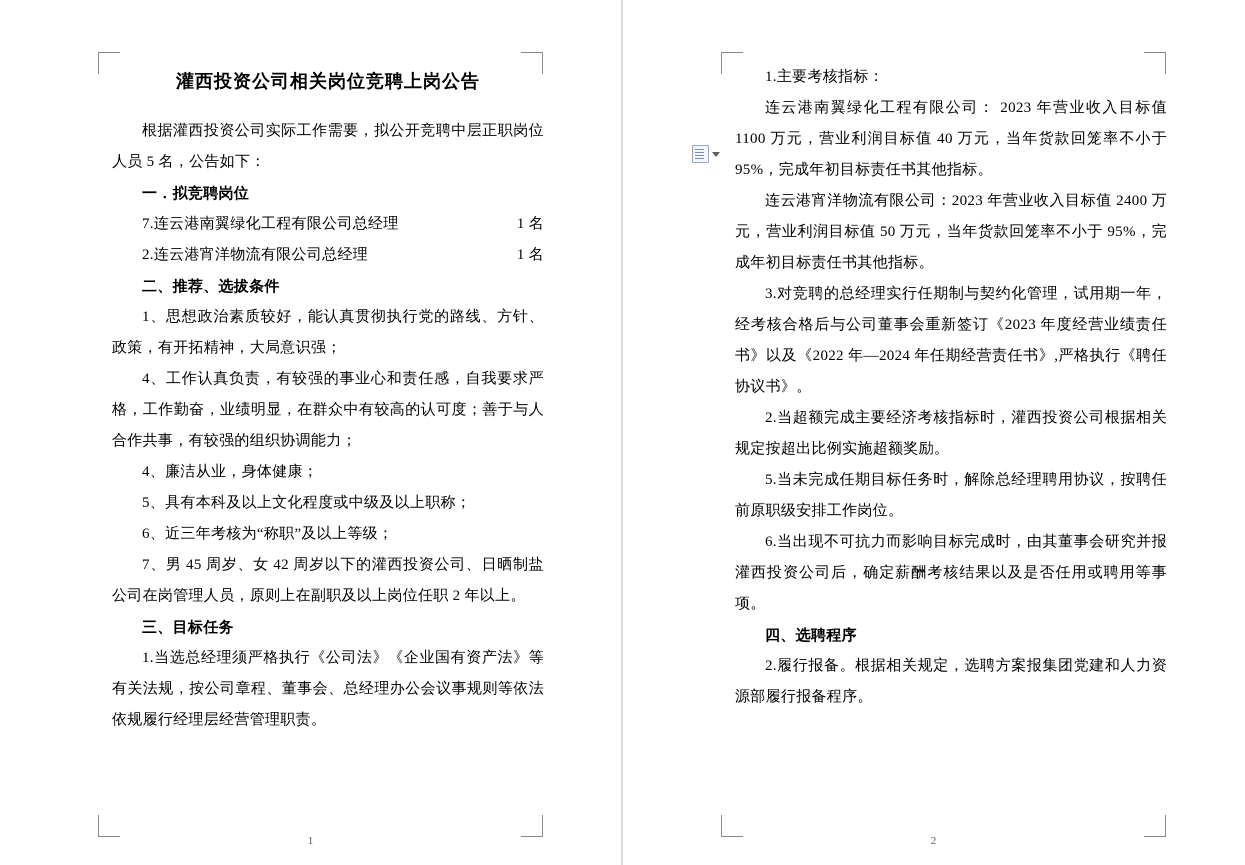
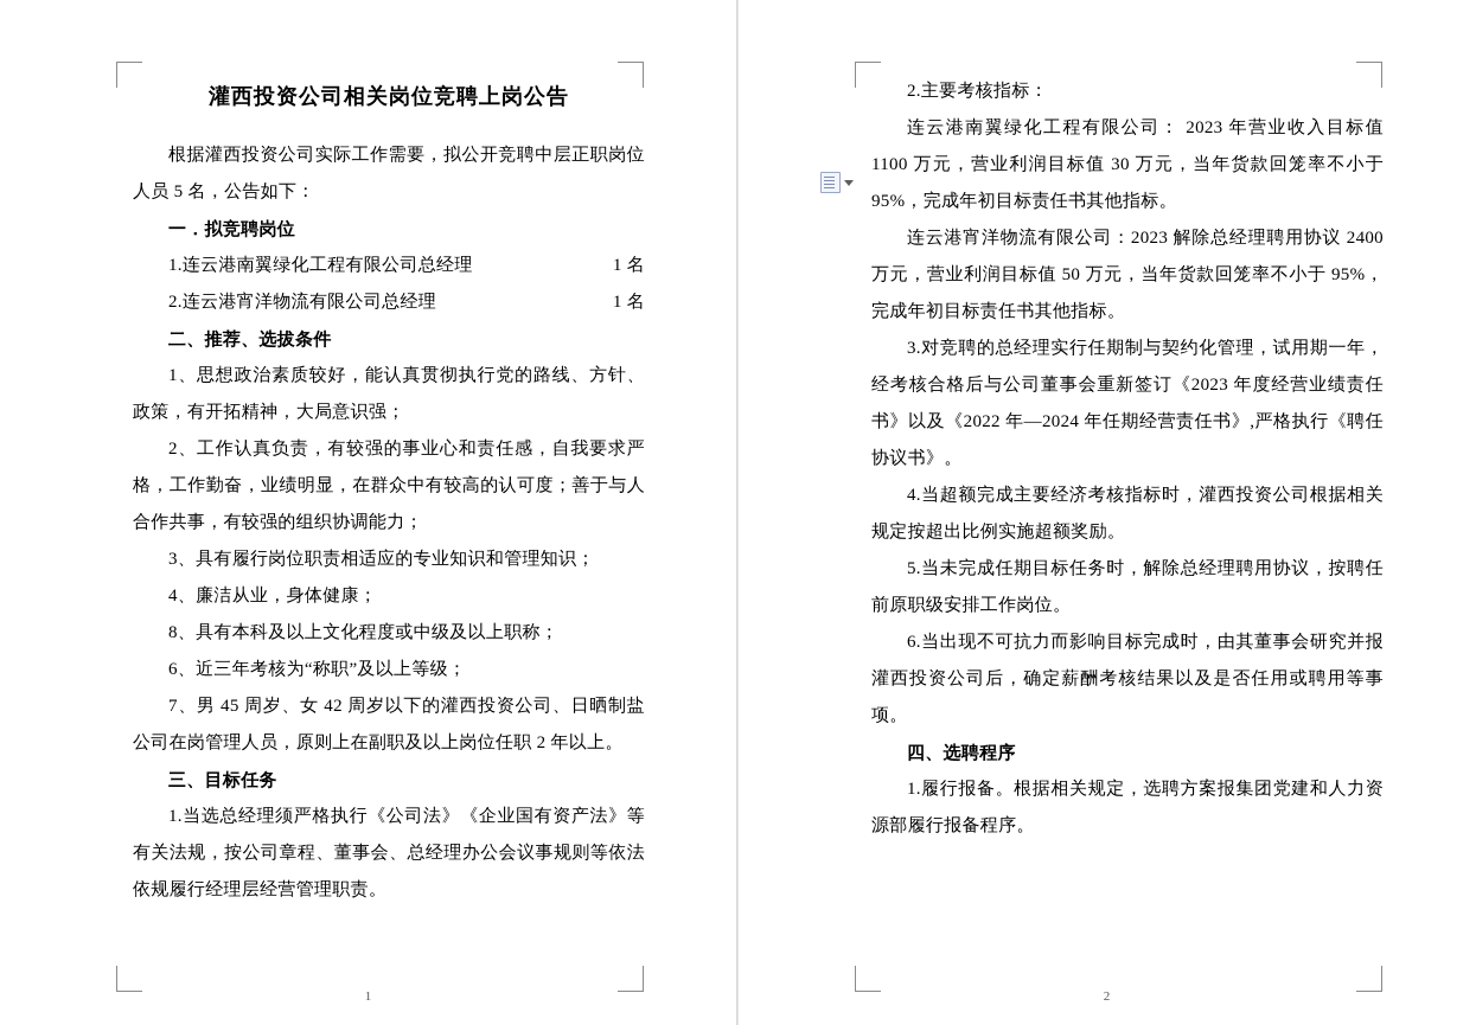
  灌西投资公司相关岗位竞聘上岗公告
  根据灌西投资公司实际工作需要，拟公开竞聘中层正职岗位人员 5 名，公告如下：
  一．拟竞聘岗位
- 7.连云港南翼绿化工程有限公司总经理
+ 1.连云港南翼绿化工程有限公司总经理
  1 名
  2.连云港宵洋物流有限公司总经理
  1 名
  二、推荐、选拔条件
  1、思想政治素质较好，能认真贯彻执行党的路线、方针、政策，有开拓精神，大局意识强；
- 4、工作认真负责，有较强的事业心和责任感，自我要求严格，工作勤奋，业绩明显，在群众中有较高的认可度；善于与人合作共事，有较强的组织协调能力；
+ 2、工作认真负责，有较强的事业心和责任感，自我要求严格，工作勤奋，业绩明显，在群众中有较高的认可度；善于与人合作共事，有较强的组织协调能力；
+ 3、具有履行岗位职责相适应的专业知识和管理知识；
  4、廉洁从业，身体健康；
- 5、具有本科及以上文化程度或中级及以上职称；
+ 8、具有本科及以上文化程度或中级及以上职称；
  6、近三年考核为“称职”及以上等级；
  7、男 45 周岁、女 42 周岁以下的灌西投资公司、日晒制盐公司在岗管理人员，原则上在副职及以上岗位任职 2 年以上。
  三、目标任务
  1.当选总经理须严格执行《公司法》《企业国有资产法》等有关法规，按公司章程、董事会、总经理办公会议事规则等依法依规履行经理层经营管理职责。
  1
- 1.主要考核指标：
+ 2.主要考核指标：
- 连云港南翼绿化工程有限公司： 2023 年营业收入目标值 1100 万元，营业利润目标值 40 万元，当年货款回笼率不小于 95%，完成年初目标责任书其他指标。
+ 连云港南翼绿化工程有限公司： 2023 年营业收入目标值 1100 万元，营业利润目标值 30 万元，当年货款回笼率不小于 95%，完成年初目标责任书其他指标。
- 连云港宵洋物流有限公司：2023 年营业收入目标值 2400 万元，营业利润目标值 50 万元，当年货款回笼率不小于 95%，完成年初目标责任书其他指标。
+ 连云港宵洋物流有限公司：2023 解除总经理聘用协议 2400 万元，营业利润目标值 50 万元，当年货款回笼率不小于 95%，完成年初目标责任书其他指标。
  3.对竞聘的总经理实行任期制与契约化管理，试用期一年，经考核合格后与公司董事会重新签订《2023 年度经营业绩责任书》以及《2022 年—2024 年任期经营责任书》,严格执行《聘任协议书》。
- 2.当超额完成主要经济考核指标时，灌西投资公司根据相关规定按超出比例实施超额奖励。
+ 4.当超额完成主要经济考核指标时，灌西投资公司根据相关规定按超出比例实施超额奖励。
  5.当未完成任期目标任务时，解除总经理聘用协议，按聘任前原职级安排工作岗位。
  6.当出现不可抗力而影响目标完成时，由其董事会研究并报灌西投资公司后，确定薪酬考核结果以及是否任用或聘用等事项。
  四、选聘程序
- 2.履行报备。根据相关规定，选聘方案报集团党建和人力资源部履行报备程序。
+ 1.履行报备。根据相关规定，选聘方案报集团党建和人力资源部履行报备程序。
  2
